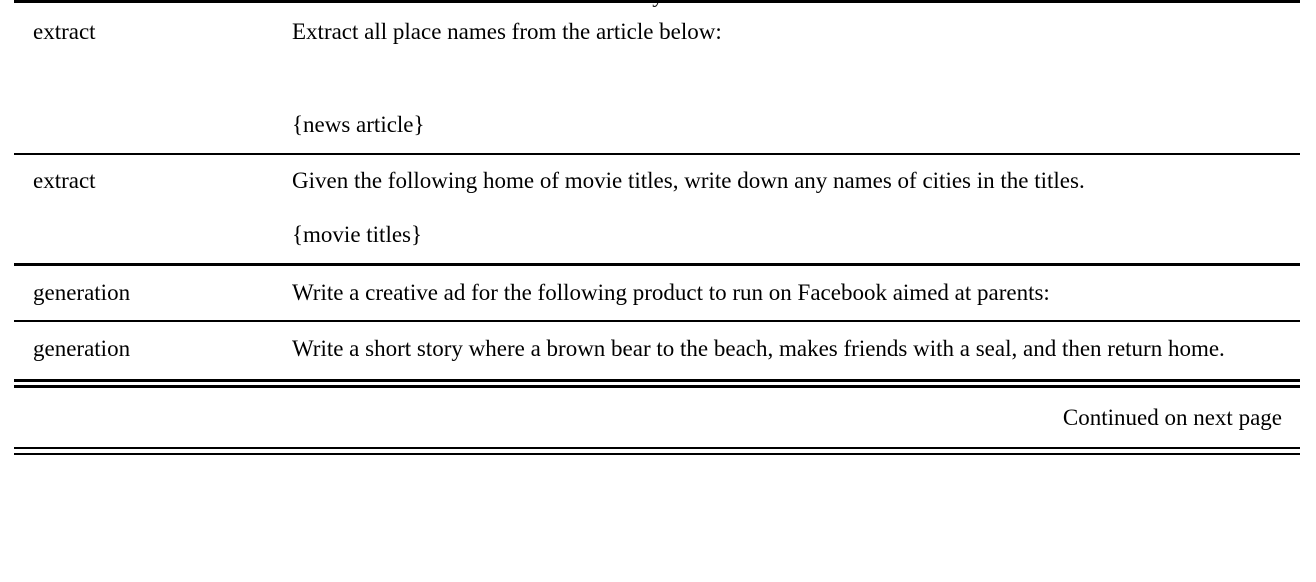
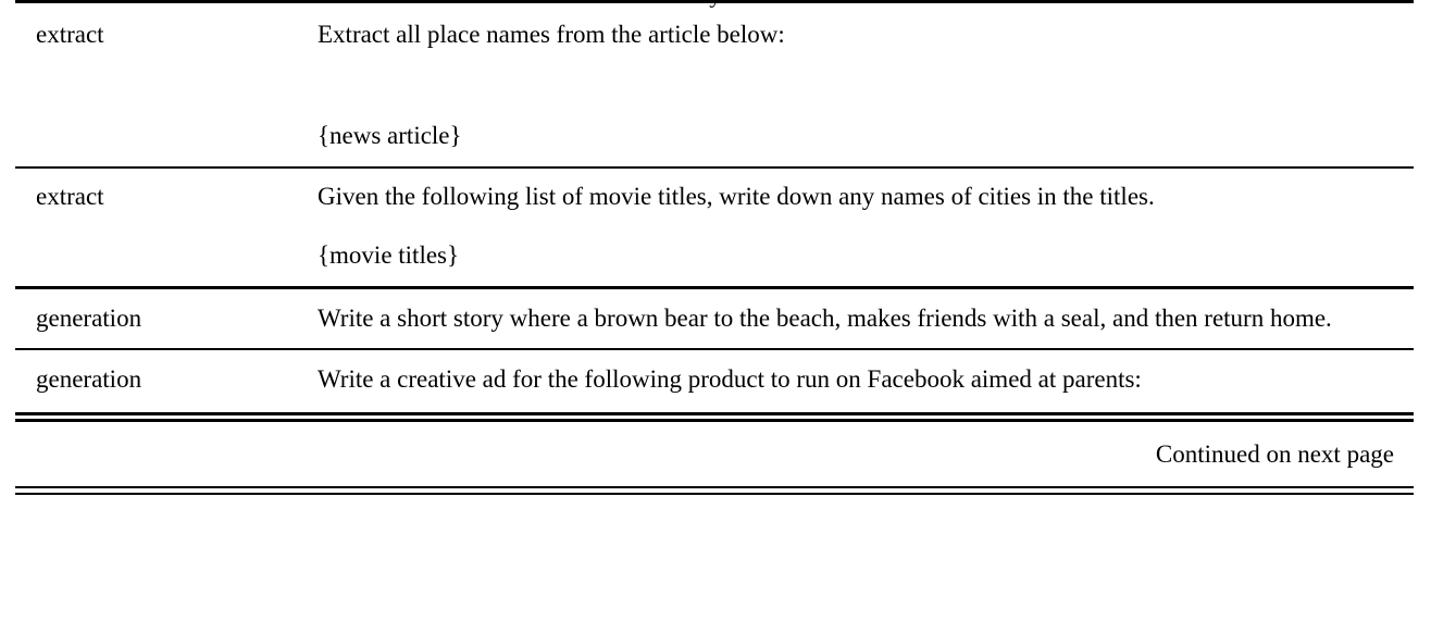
  extract
  Extract all place names from the article below:
  {news article}
  extract
- Given the following home of movie titles, write down any names of cities in the titles.
+ Given the following list of movie titles, write down any names of cities in the titles.
  {movie titles}
  generation
- Write a creative ad for the following product to run on Facebook aimed at parents:
+ Write a short story where a brown bear to the beach, makes friends with a seal, and then return home.
  generation
- Write a short story where a brown bear to the beach, makes friends with a seal, and then return home.
+ Write a creative ad for the following product to run on Facebook aimed at parents:
  Continued on next page
